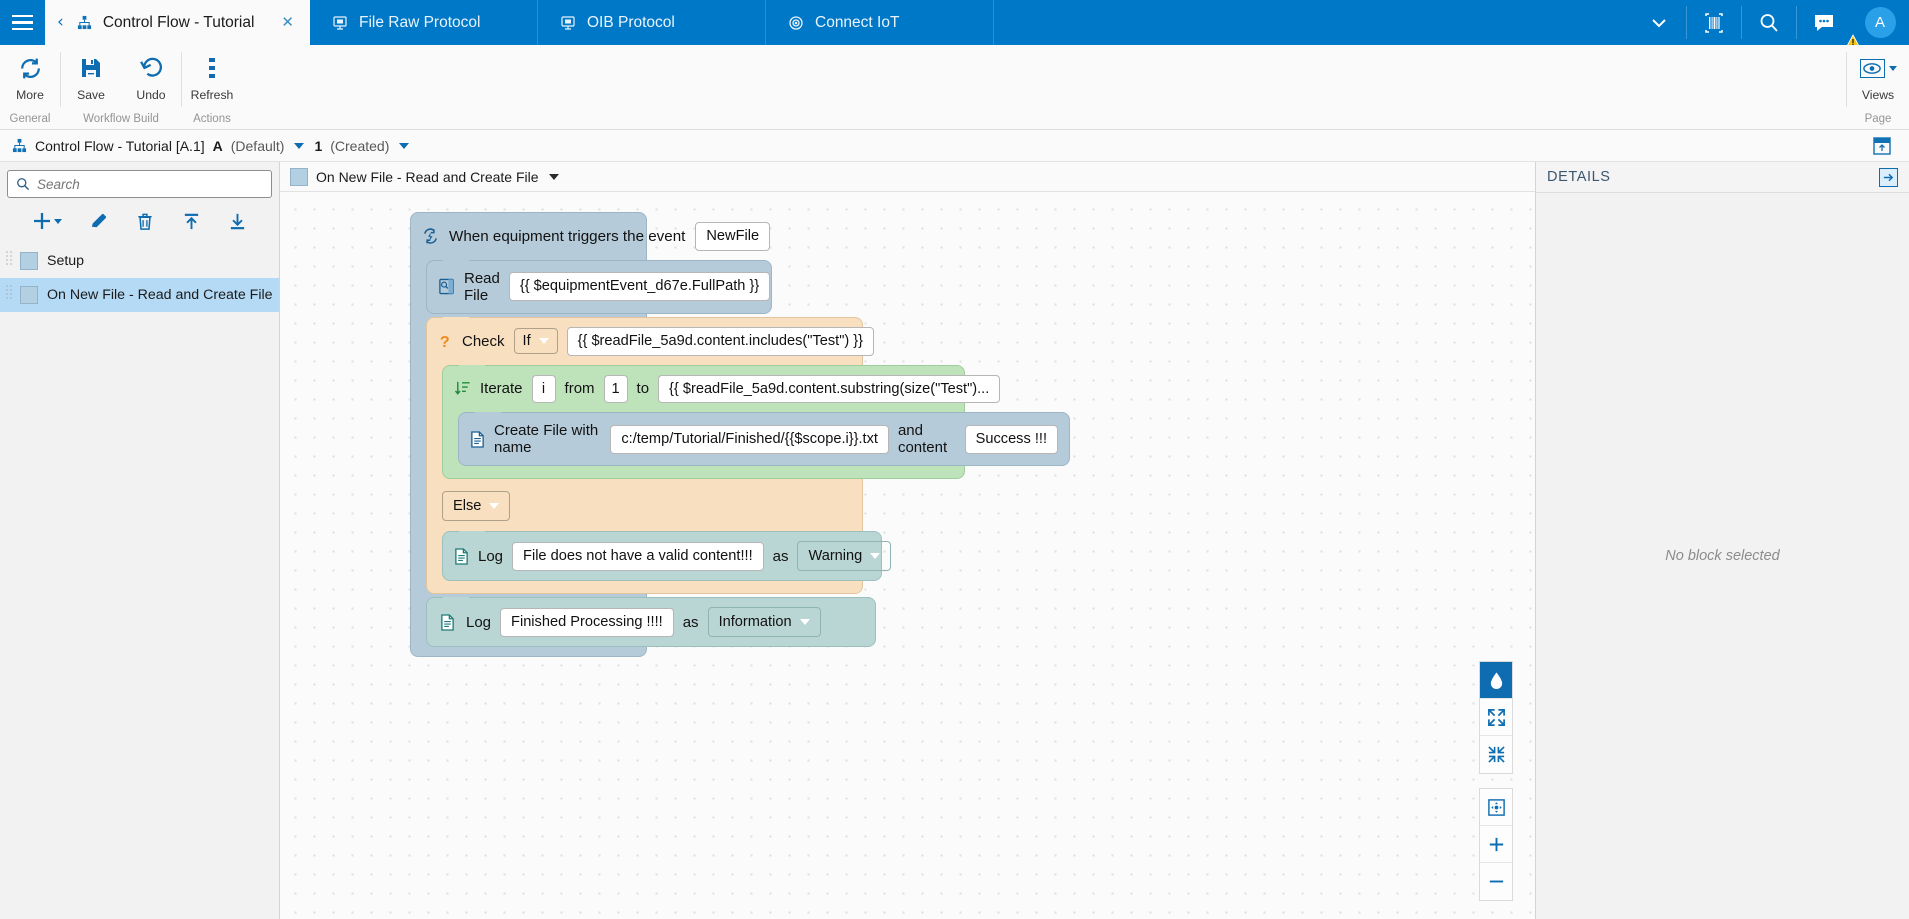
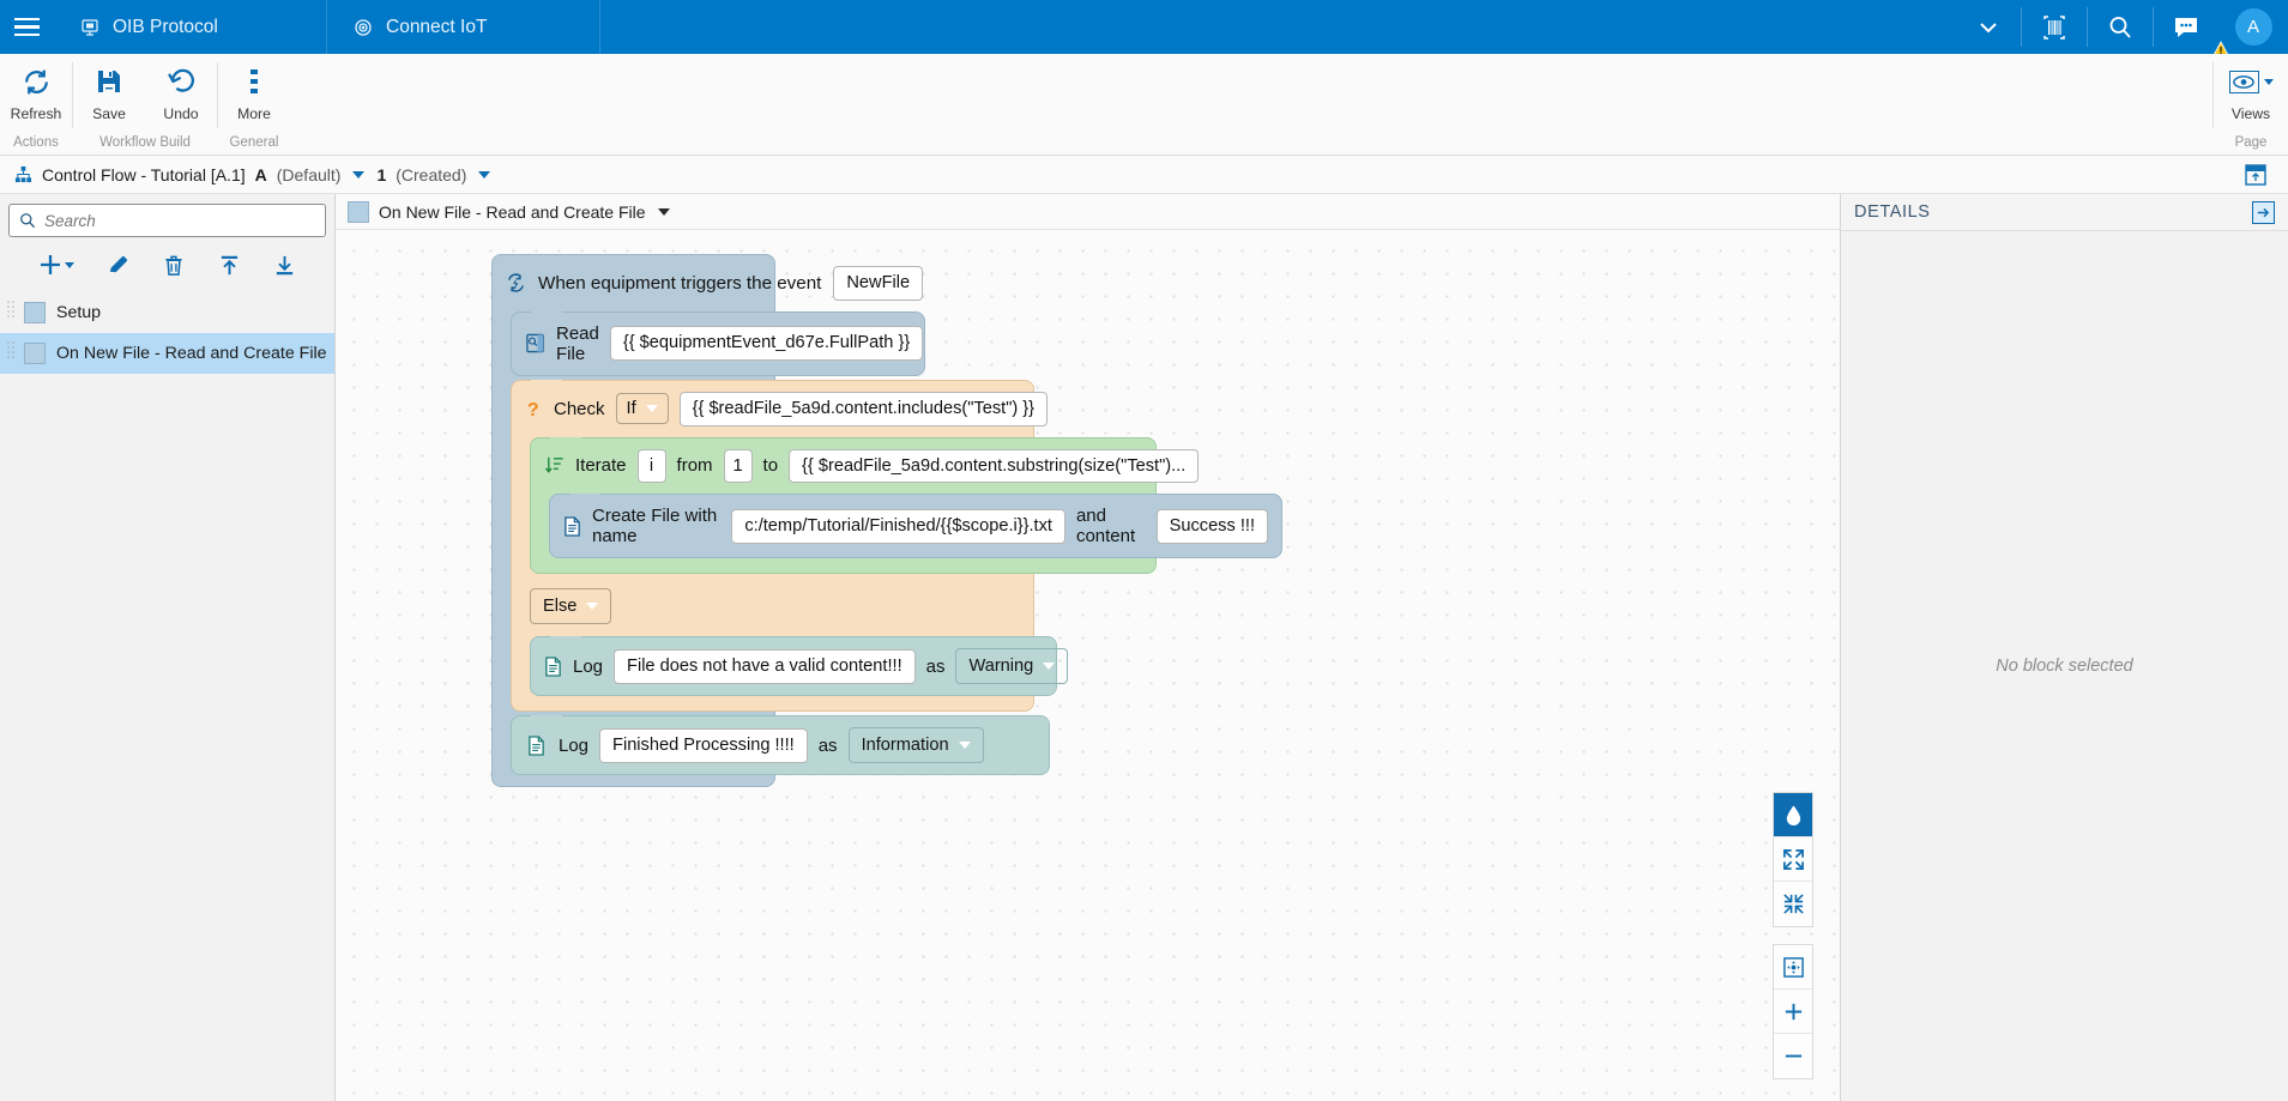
- ‹
- Control Flow - Tutorial
- ✕
- File Raw Protocol
  OIB Protocol
  Connect IoT
  A
- More
+ Refresh
- General
+ Actions
  Save
  Undo
  Workflow Build
- Refresh
+ More
- Actions
+ General
  Views
  Page
  Control Flow - Tutorial [A.1]
  A
  (Default)
  1
  (Created)
  Search
  Setup
  On New File - Read and Create File
  On New File - Read and Create File
  When equipment triggers the event
  NewFile
  Read File
  {{ $equipmentEvent_d67e.FullPath }}
  ?
  Check
  If
  {{ $readFile_5a9d.content.includes("Test") }}
  Iterate
  i
  from
  1
  to
  {{ $readFile_5a9d.content.substring(size("Test")...
  Create File with name
  c:/temp/Tutorial/Finished/{{$scope.i}}.txt
  and content
  Success !!!
  Else
  Log
  File does not have a valid content!!!
  as
  Warning
  Log
  Finished Processing !!!!
  as
  Information
  DETAILS
  No block selected
